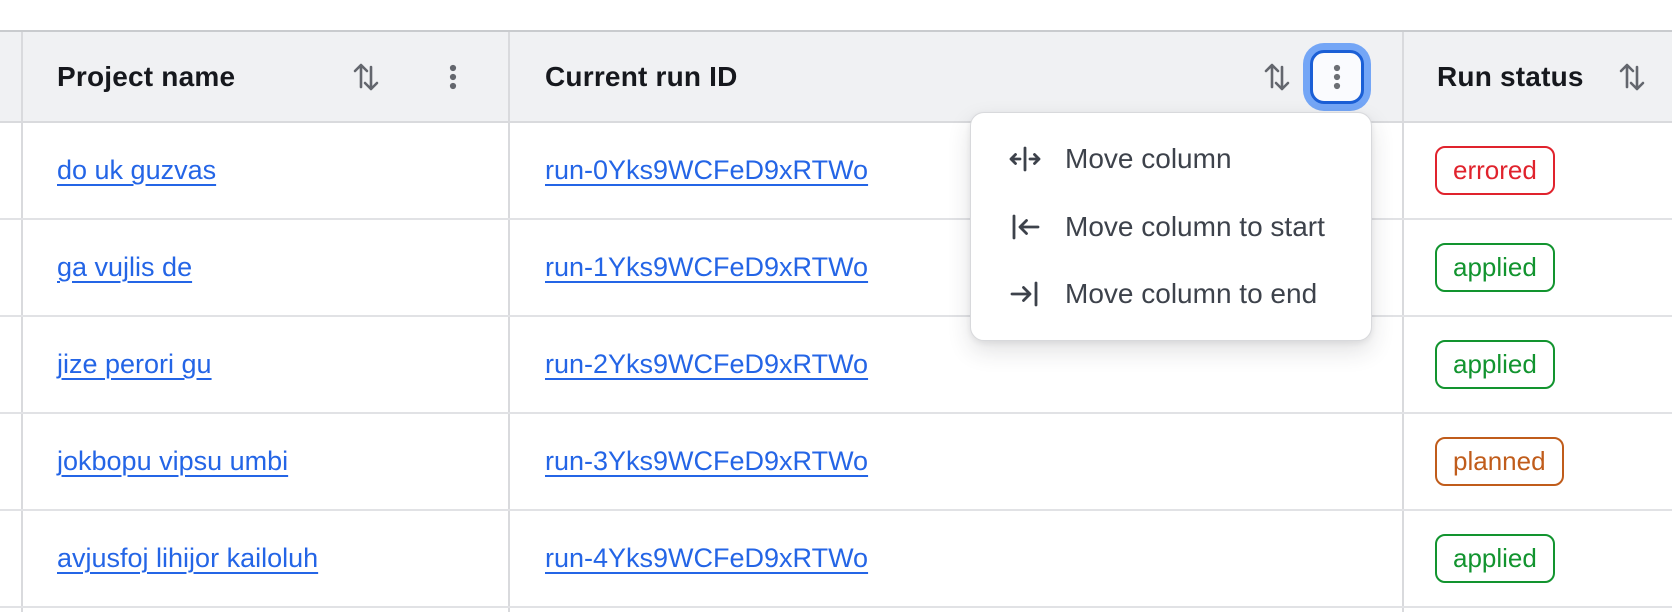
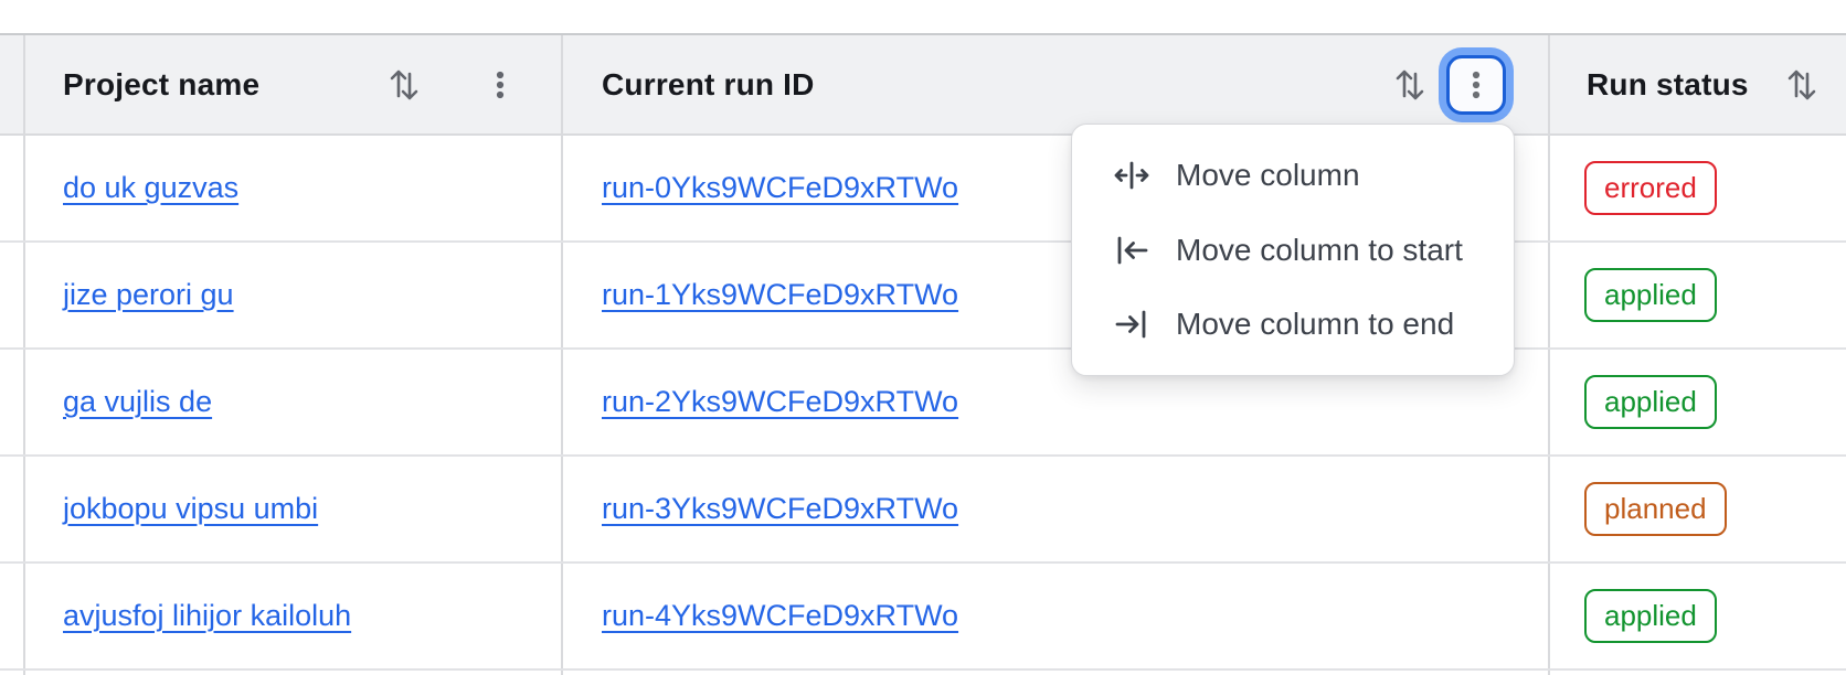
  Project name
  Current run ID
  Run status
  do uk guzvas
  run-0Yks9WCFeD9xRTWo
  errored
- ga vujlis de
+ jize perori gu
  run-1Yks9WCFeD9xRTWo
  applied
- jize perori gu
+ ga vujlis de
  run-2Yks9WCFeD9xRTWo
  applied
  jokbopu vipsu umbi
  run-3Yks9WCFeD9xRTWo
  planned
  avjusfoj lihijor kailoluh
  run-4Yks9WCFeD9xRTWo
  applied
  Move column
  Move column to start
  Move column to end
